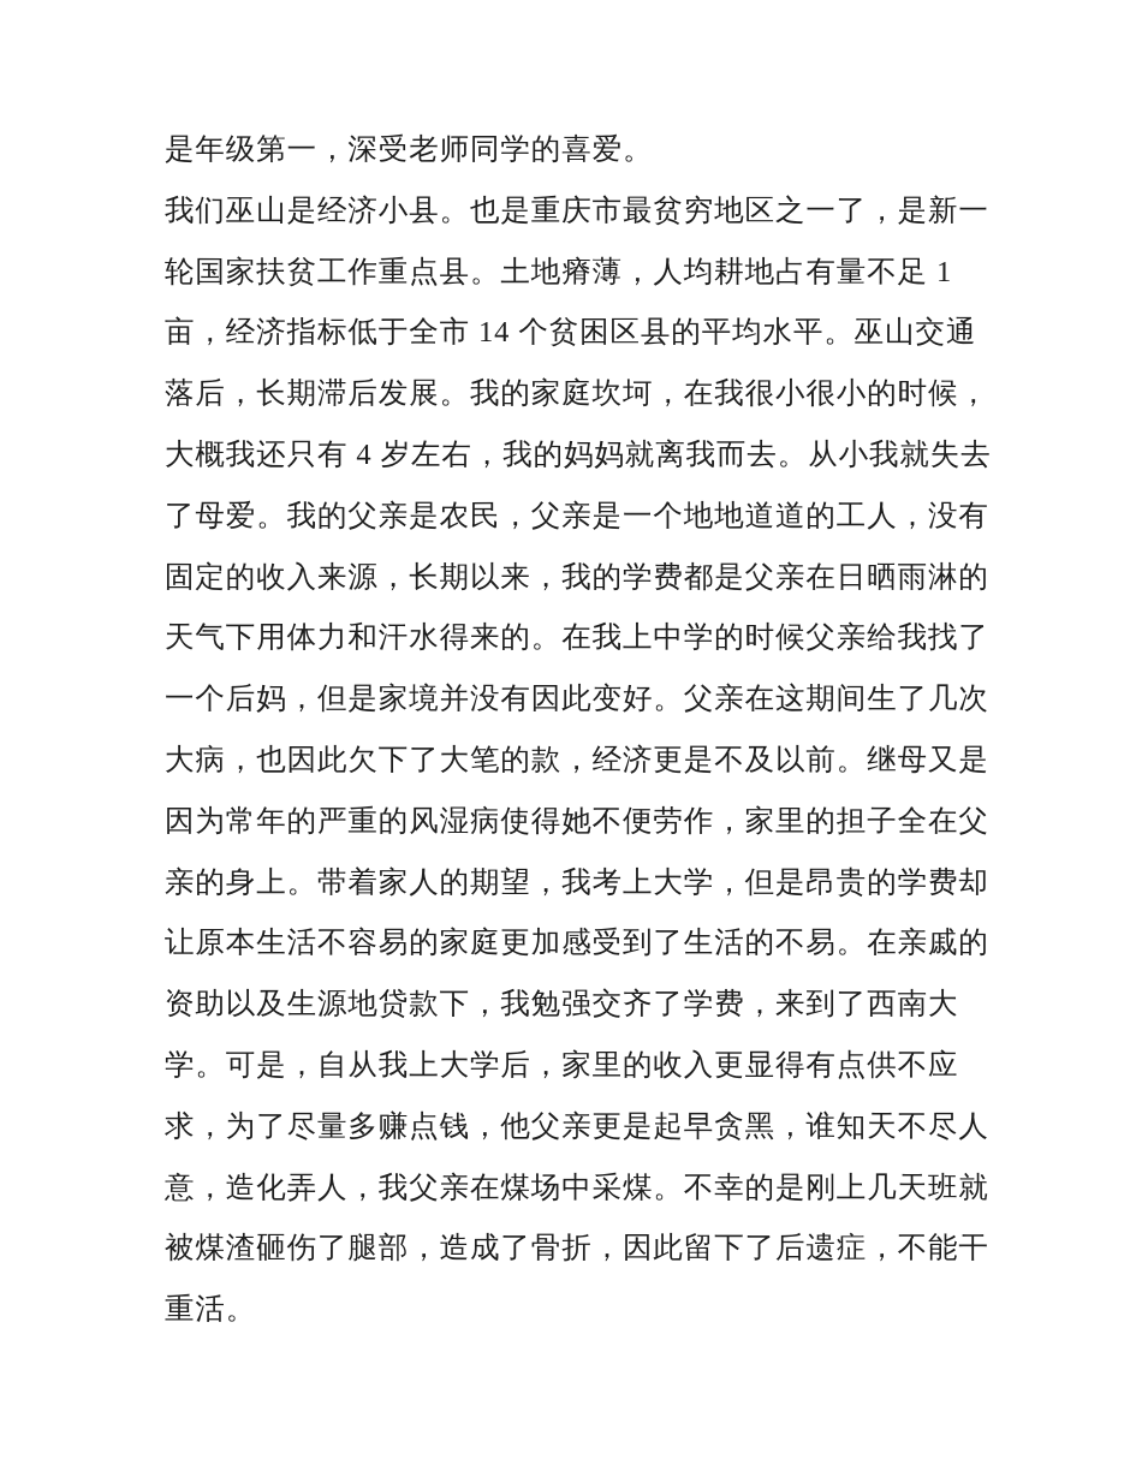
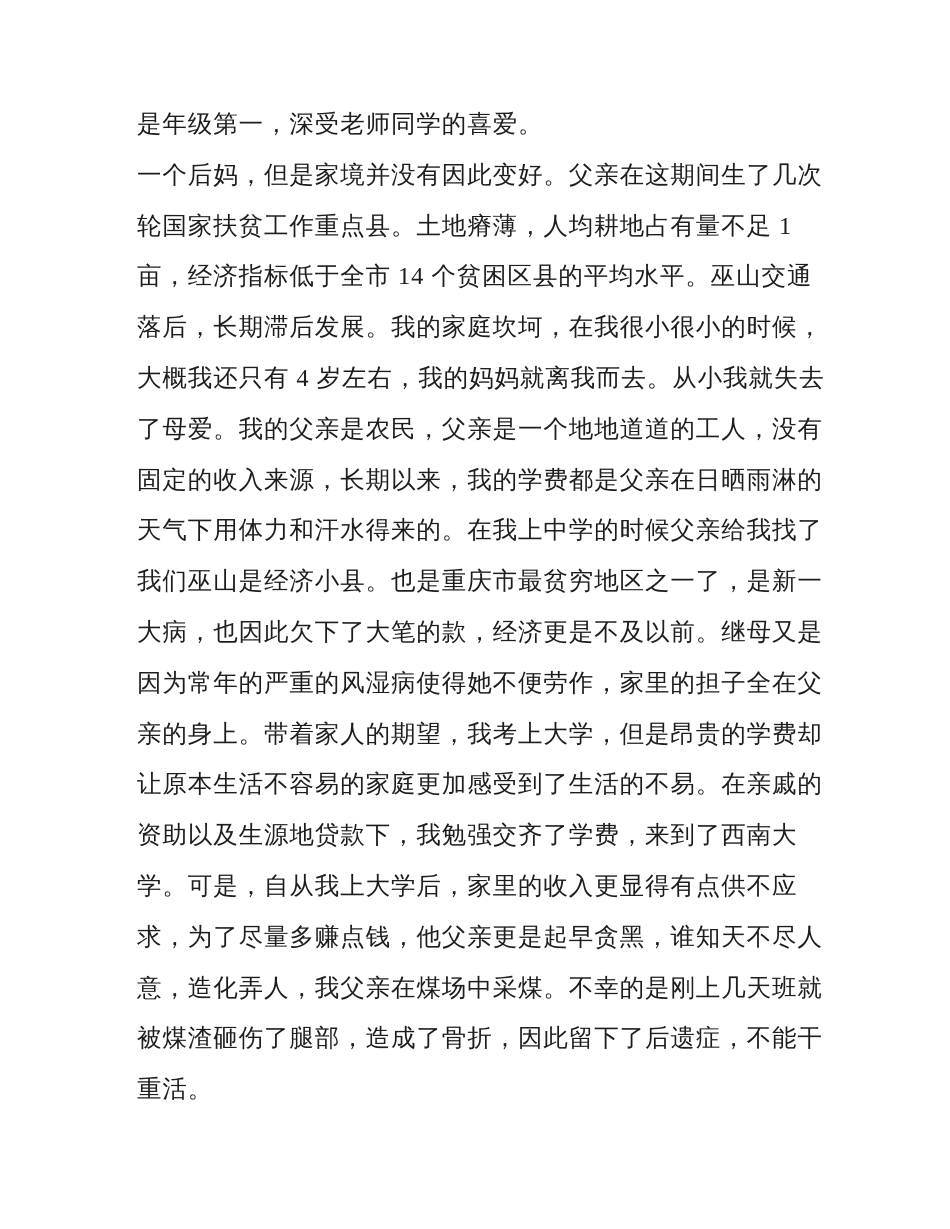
  是年级第一，深受老师同学的喜爱。
- 我们巫山是经济小县。也是重庆市最贫穷地区之一了，是新一
+ 一个后妈，但是家境并没有因此变好。父亲在这期间生了几次
  轮国家扶贫工作重点县。土地瘠薄，人均耕地占有量不足 1
  亩，经济指标低于全市 14 个贫困区县的平均水平。巫山交通
  落后，长期滞后发展。我的家庭坎坷，在我很小很小的时候，
  大概我还只有 4 岁左右，我的妈妈就离我而去。从小我就失去
  了母爱。我的父亲是农民，父亲是一个地地道道的工人，没有
  固定的收入来源，长期以来，我的学费都是父亲在日晒雨淋的
  天气下用体力和汗水得来的。在我上中学的时候父亲给我找了
- 一个后妈，但是家境并没有因此变好。父亲在这期间生了几次
+ 我们巫山是经济小县。也是重庆市最贫穷地区之一了，是新一
  大病，也因此欠下了大笔的款，经济更是不及以前。继母又是
  因为常年的严重的风湿病使得她不便劳作，家里的担子全在父
  亲的身上。带着家人的期望，我考上大学，但是昂贵的学费却
  让原本生活不容易的家庭更加感受到了生活的不易。在亲戚的
  资助以及生源地贷款下，我勉强交齐了学费，来到了西南大
  学。可是，自从我上大学后，家里的收入更显得有点供不应
  求，为了尽量多赚点钱，他父亲更是起早贪黑，谁知天不尽人
  意，造化弄人，我父亲在煤场中采煤。不幸的是刚上几天班就
  被煤渣砸伤了腿部，造成了骨折，因此留下了后遗症，不能干
  重活。
